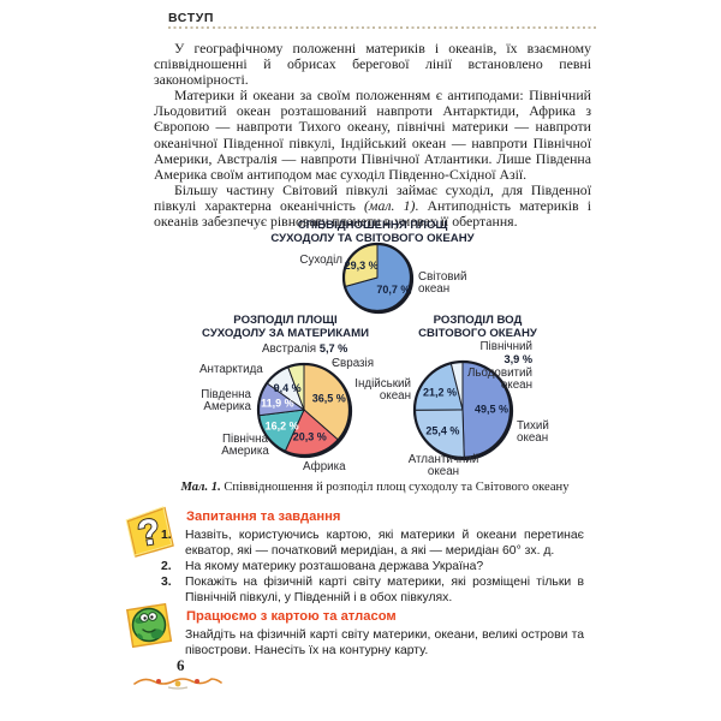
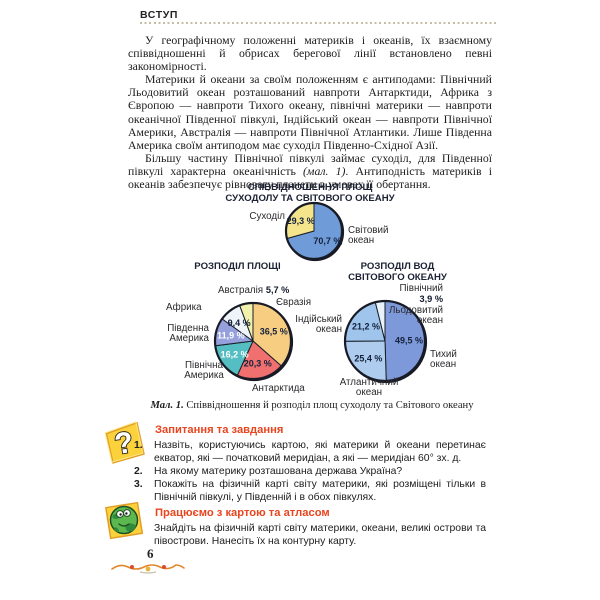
  ВСТУП
  У географічному положенні материків і океанів, їх взаємному співвідношенні й обрисах берегової лінії встановлено певні закономірності.
  Материки й океани за своїм положенням є антиподами: Північний Льодовитий океан розташований навпроти Антарктиди, Африка з Європою — навпроти Тихого океану, північні материки — навпроти океанічної Південної півкулі, Індійський океан — навпроти Північної Америки, Австралія — навпроти Північної Атлантики. Лише Південна Америка своїм антиподом має суходіл Південно-Східної Азії.
- Більшу частину Світовий півкулі займає суходіл, для Південної півкулі характерна океанічність (мал. 1). Антиподність материків і океанів забезпечує рівновагу планети в умовах її обертання.
+ Більшу частину Північної півкулі займає суходіл, для Південної півкулі характерна океанічність (мал. 1). Антиподність материків і океанів забезпечує рівновагу планети в умовах її обертання.
  СПІВВІДНОШЕННЯ ПЛОЩ
  СУХОДОЛУ ТА СВІТОВОГО ОКЕАНУ
  РОЗПОДІЛ ПЛОЩІ
- СУХОДОЛУ ЗА МАТЕРИКАМИ
  РОЗПОДІЛ ВОД
  СВІТОВОГО ОКЕАНУ
  70,7 %
  29,3 %
  36,5 %
  20,3 %
  16,2 %
  11,9 %
  9,4 %
  49,5 %
  25,4 %
  21,2 %
  Суходіл
  Світовий океан
  Австралія 5,7 %
  Євразія
- Антарктида
+ Африка
  Південна Америка
  Північна Америка
- Африка
+ Антарктида
  Північний
  3,9 % Льодовитий
  океан
  Індійський океан
  Атлантичний океан
  Тихий океан
  Мал. 1. Співвідношення й розподіл площ суходолу та Світового океану
  Запитання та завдання
  1.
  Назвіть, користуючись картою, які материки й океани перетинає екватор, які — початковий меридіан, а які — меридіан 60° зх. д.
  2.
  На якому материку розташована держава Україна?
  3.
  Покажіть на фізичній карті світу материки, які розміщені тільки в Північній півкулі, у Південній і в обох півкулях.
  Працюємо з картою та атласом
  Знайдіть на фізичній карті світу материки, океани, великі острови та півострови. Нанесіть їх на контурну карту.
  6
